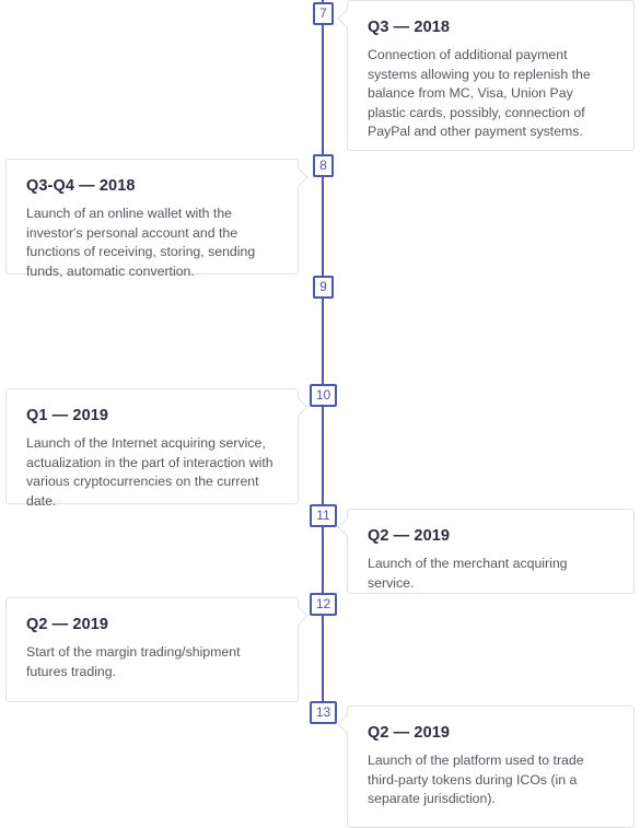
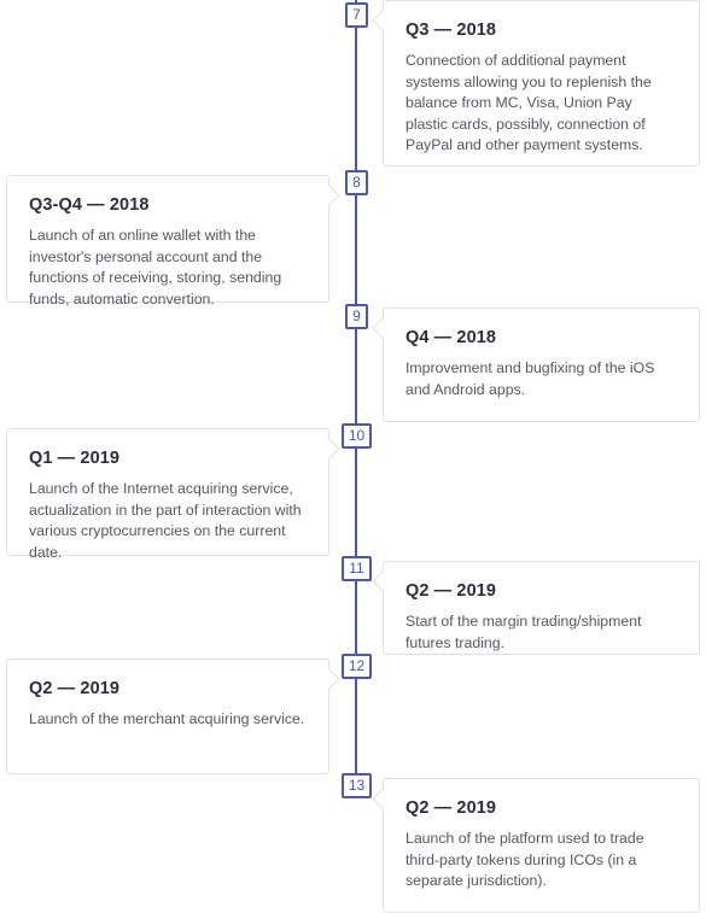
  Q3 — 2018
  Connection of additional payment systems allowing you to replenish the balance from MC, Visa, Union Pay plastic cards, possibly, connection of PayPal and other payment systems.
  7
  Q3-Q4 — 2018
  Launch of an online wallet with the investor's personal account and the functions of receiving, storing, sending funds, automatic convertion.
  8
+ Q4 — 2018
+ Improvement and bugfixing of the iOS and Android apps.
  9
  Q1 — 2019
  Launch of the Internet acquiring service, actualization in the part of interaction with various cryptocurrencies on the current date.
  10
  Q2 — 2019
- Launch of the merchant acquiring service.
+ Start of the margin trading/shipment futures trading.
  11
  Q2 — 2019
- Start of the margin trading/shipment futures trading.
+ Launch of the merchant acquiring service.
  12
  Q2 — 2019
  Launch of the platform used to trade third-party tokens during ICOs (in a separate jurisdiction).
  13
